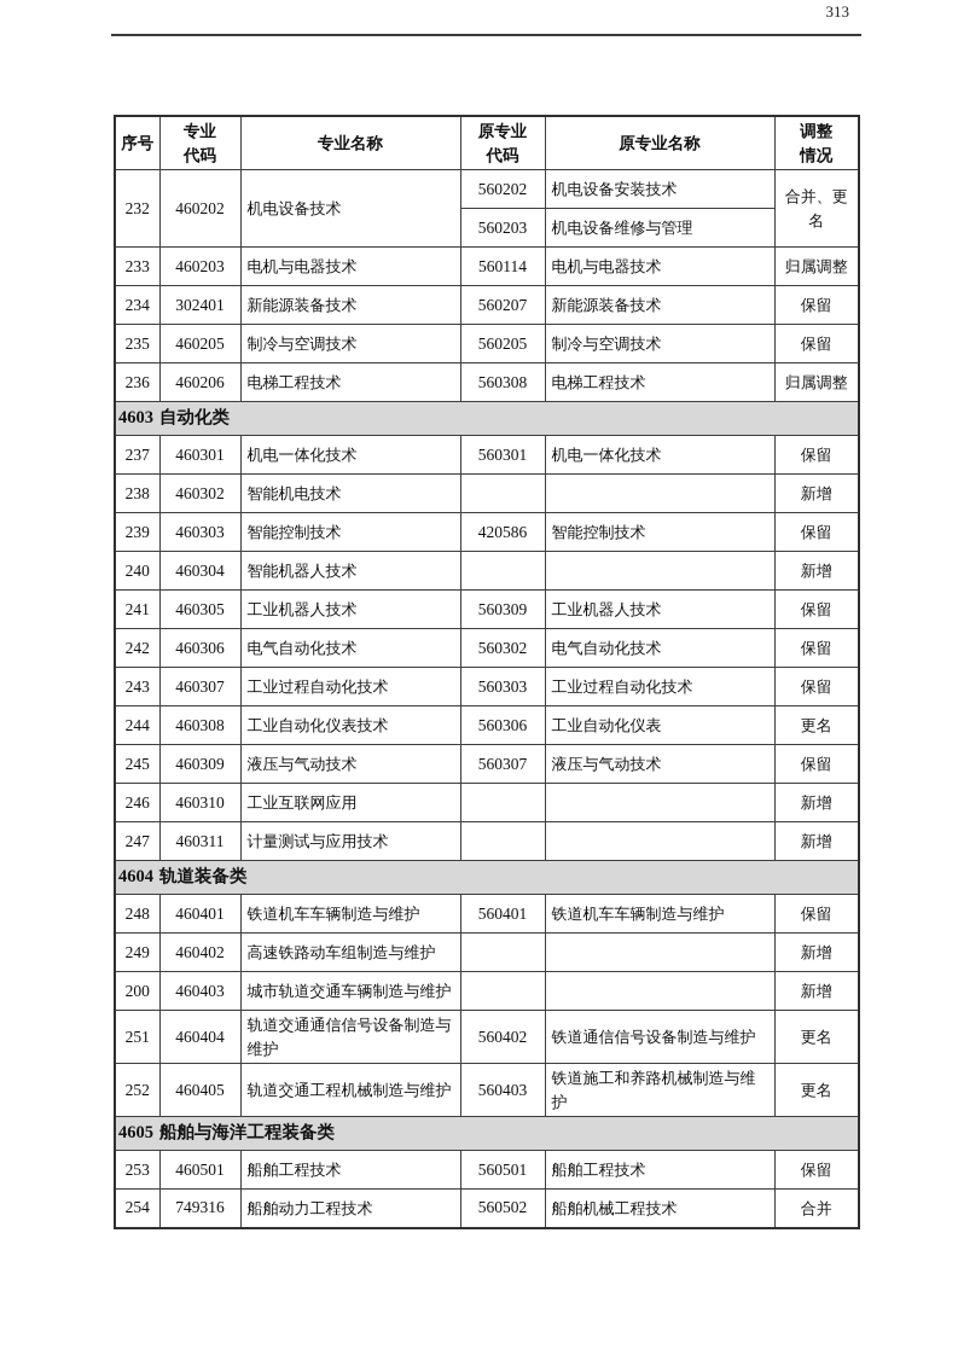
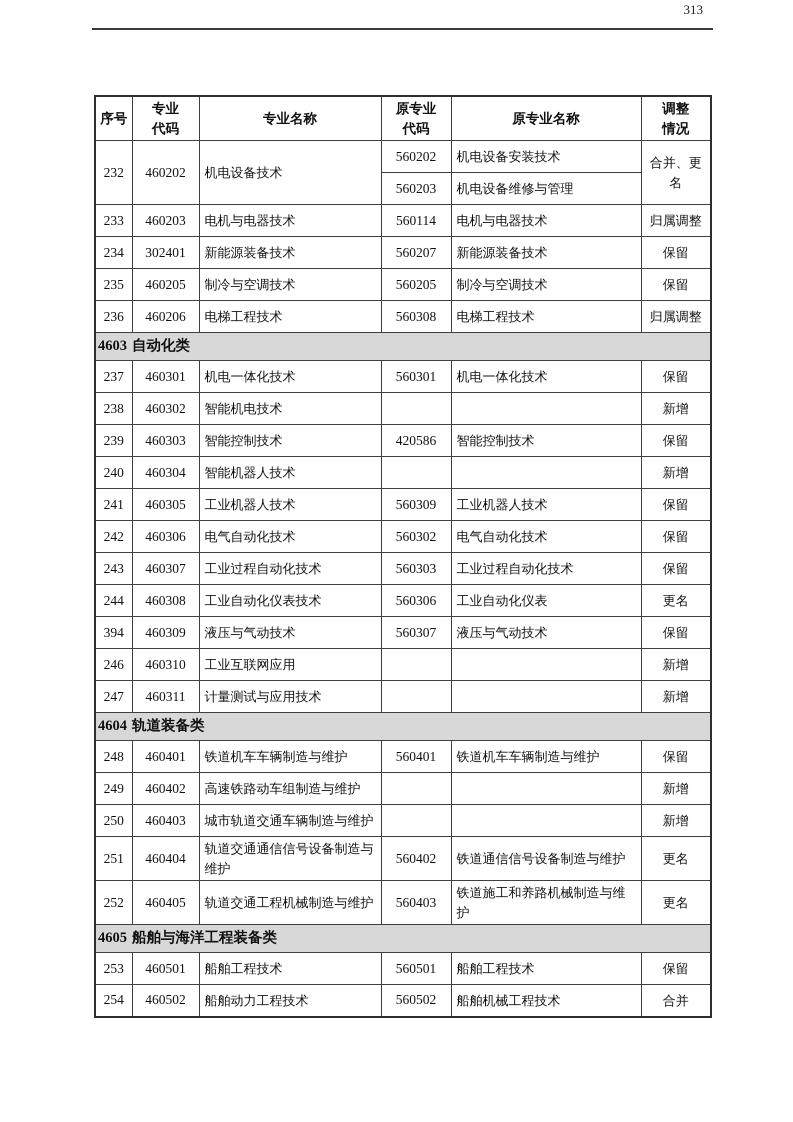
  313
  序号	专业 代码	专业名称	原专业 代码	原专业名称	调整 情况
  232	460202	机电设备技术	560202	机电设备安装技术	合并、更名
  560203	机电设备维修与管理
  233	460203	电机与电器技术	560114	电机与电器技术	归属调整
  234	302401	新能源装备技术	560207	新能源装备技术	保留
  235	460205	制冷与空调技术	560205	制冷与空调技术	保留
  236	460206	电梯工程技术	560308	电梯工程技术	归属调整
  4603 自动化类
  237	460301	机电一体化技术	560301	机电一体化技术	保留
  238	460302	智能机电技术			新增
  239	460303	智能控制技术	420586	智能控制技术	保留
  240	460304	智能机器人技术			新增
  241	460305	工业机器人技术	560309	工业机器人技术	保留
  242	460306	电气自动化技术	560302	电气自动化技术	保留
  243	460307	工业过程自动化技术	560303	工业过程自动化技术	保留
  244	460308	工业自动化仪表技术	560306	工业自动化仪表	更名
- 245	460309	液压与气动技术	560307	液压与气动技术	保留
+ 394	460309	液压与气动技术	560307	液压与气动技术	保留
  246	460310	工业互联网应用			新增
  247	460311	计量测试与应用技术			新增
  4604 轨道装备类
  248	460401	铁道机车车辆制造与维护	560401	铁道机车车辆制造与维护	保留
  249	460402	高速铁路动车组制造与维护			新增
- 200	460403	城市轨道交通车辆制造与维护			新增
+ 250	460403	城市轨道交通车辆制造与维护			新增
  251	460404	轨道交通通信信号设备制造与维护	560402	铁道通信信号设备制造与维护	更名
  252	460405	轨道交通工程机械制造与维护	560403	铁道施工和养路机械制造与维护	更名
  4605 船舶与海洋工程装备类
  253	460501	船舶工程技术	560501	船舶工程技术	保留
- 254	749316	船舶动力工程技术	560502	船舶机械工程技术	合并
+ 254	460502	船舶动力工程技术	560502	船舶机械工程技术	合并
